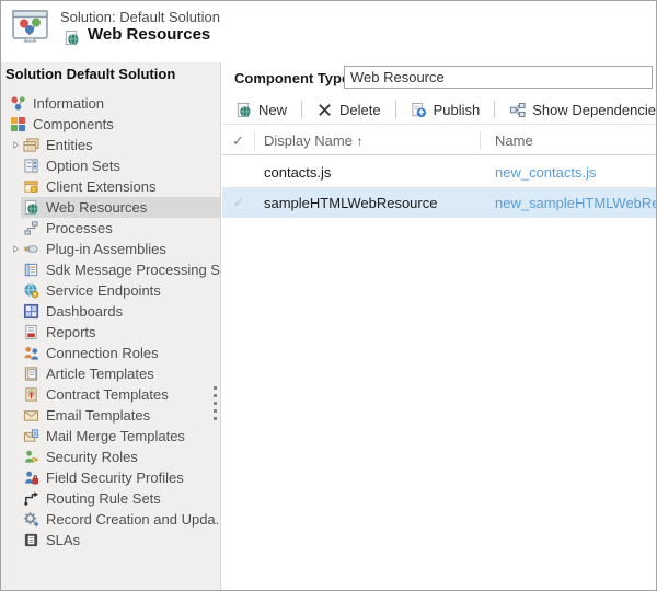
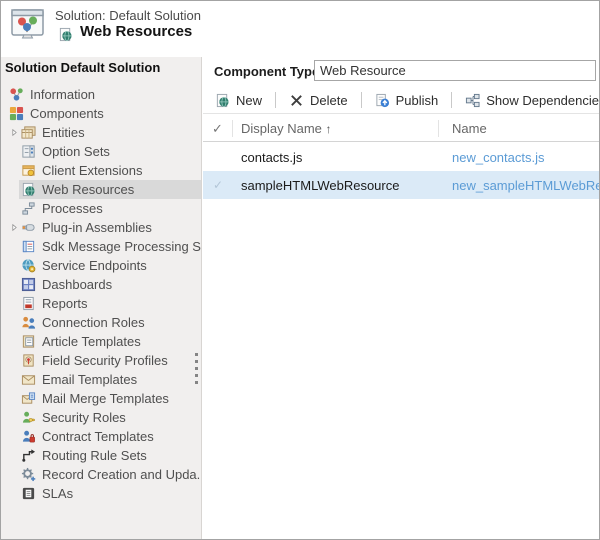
  Solution: Default Solution
  Web Resources
  Solution Default Solution
  Information
  Components
  Entities
  Option Sets
  Client Extensions
  Web Resources
  Processes
  Plug-in Assemblies
  Sdk Message Processing S
  Service Endpoints
  Dashboards
  Reports
  Connection Roles
  Article Templates
- Contract Templates
+ Field Security Profiles
  Email Templates
  Mail Merge Templates
  Security Roles
- Field Security Profiles
+ Contract Templates
  Routing Rule Sets
  Record Creation and Upda.
  SLAs
  Component Typ
  Web Resource
  New
  Delete
  Publish
  Show Dependencie
  ✓
  Display Name ↑
  Name
  contacts.js
  new_contacts.js
  ✓
  sampleHTMLWebResource
  new_sampleHTMLWebRe
